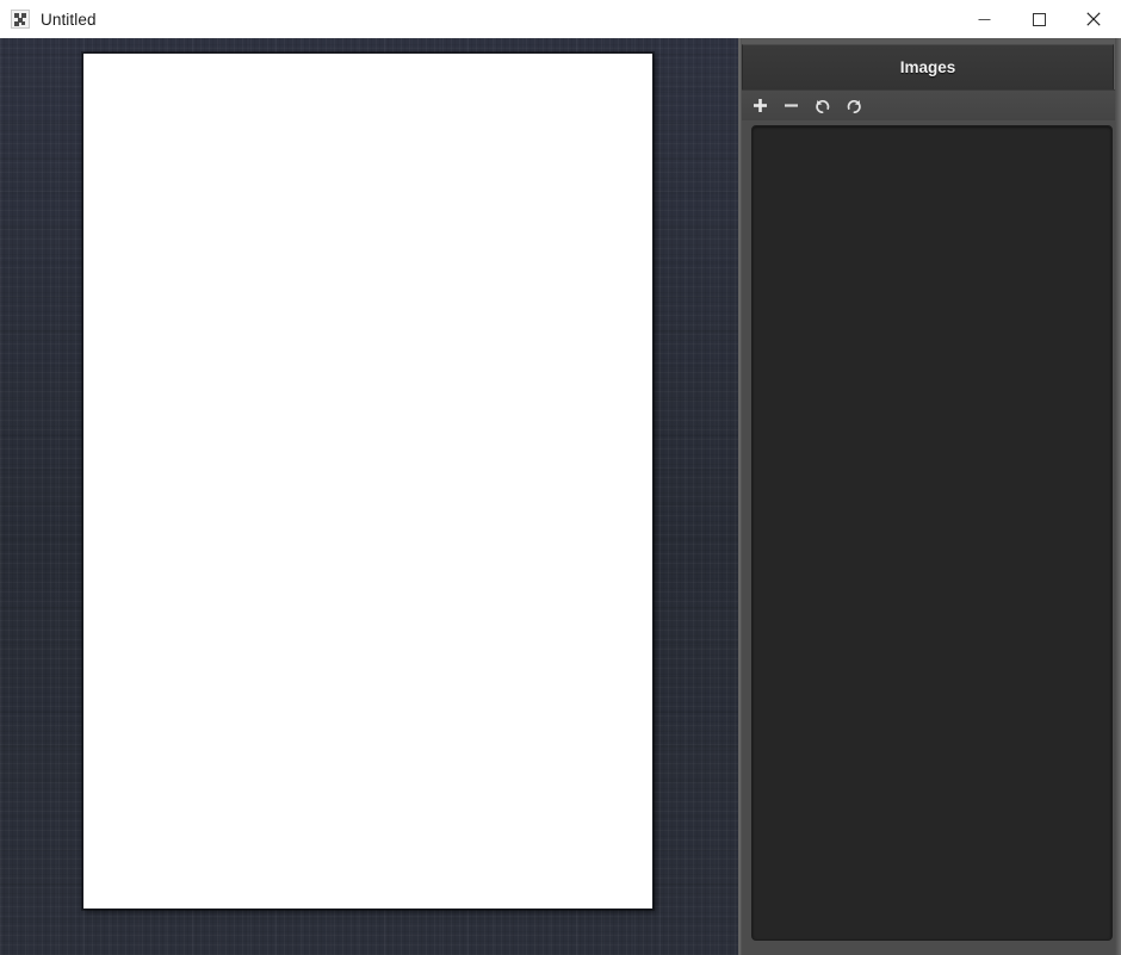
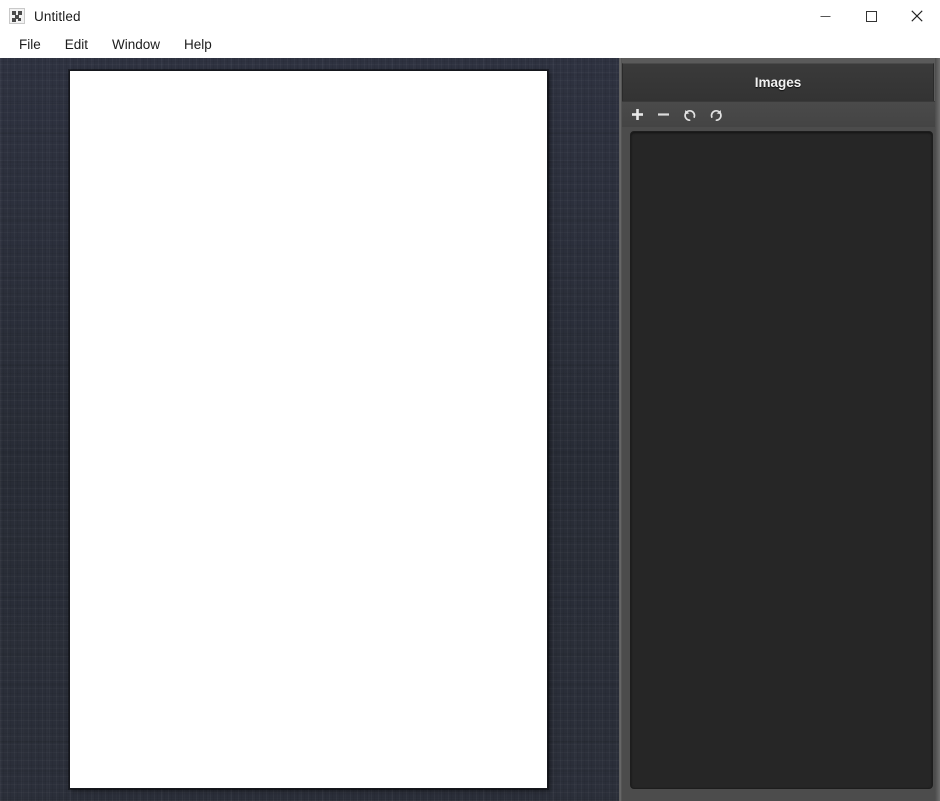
  Untitled
+ File
+ Edit
+ Window
+ Help
  Images
